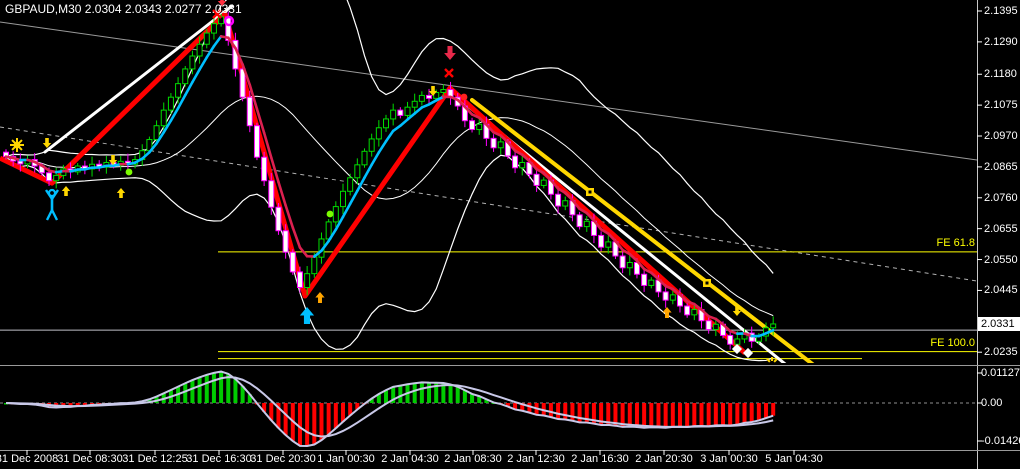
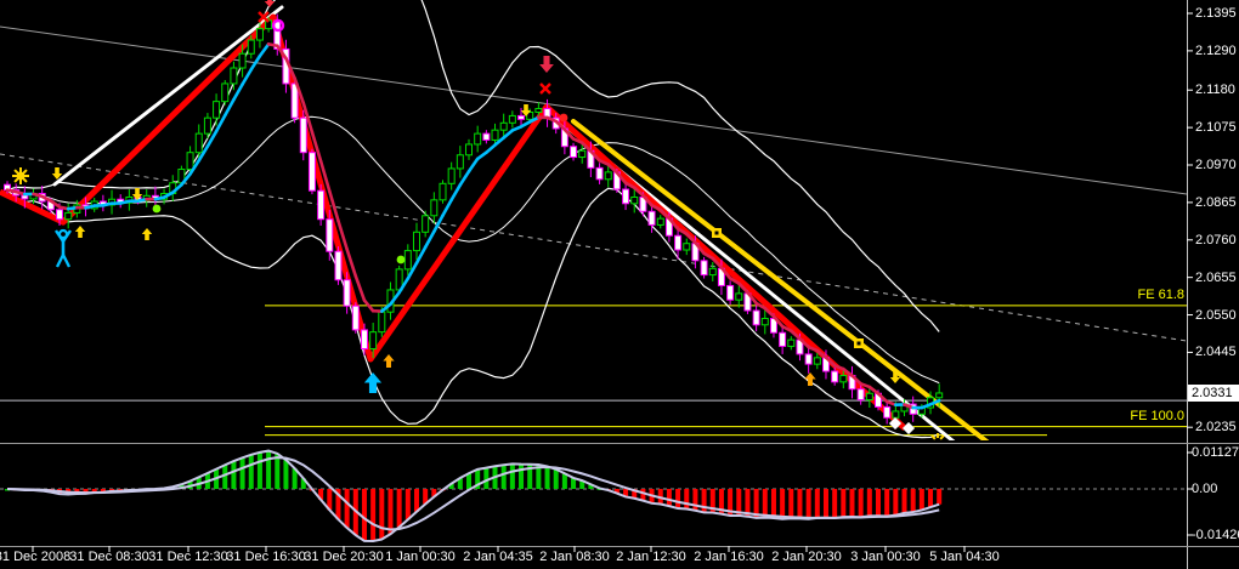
- GBPAUD,M30 2.0304 2.0343 2.0277 2.0331
  2.1395
  2.1290
  2.1180
  2.1075
  2.0970
  2.0865
  2.0760
  2.0655
  2.0550
  2.0445
  2.0235
  0.01127
  0.00
  -0.0142
  1 Dec 2008
  31 Dec 08:30
- 31 Dec 12:25
+ 31 Dec 12:30
  31 Dec 16:30
  31 Dec 20:30
  1 Jan 00:30
- 2 Jan 04:30
+ 2 Jan 04:35
  2 Jan 08:30
  2 Jan 12:30
  2 Jan 16:30
  2 Jan 20:30
  3 Jan 00:30
  5 Jan 04:30
  FE 61.8
  FE 100.0
  2.0331
